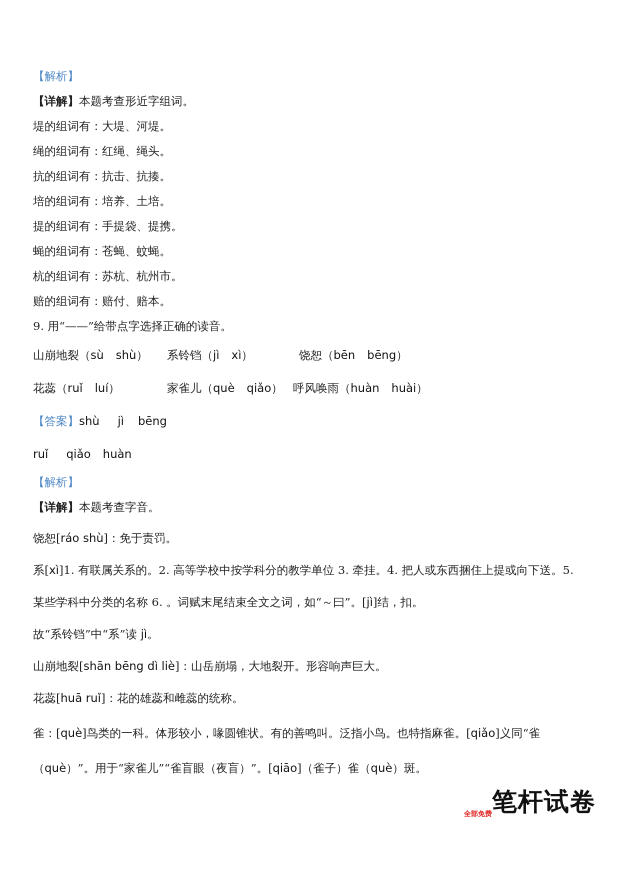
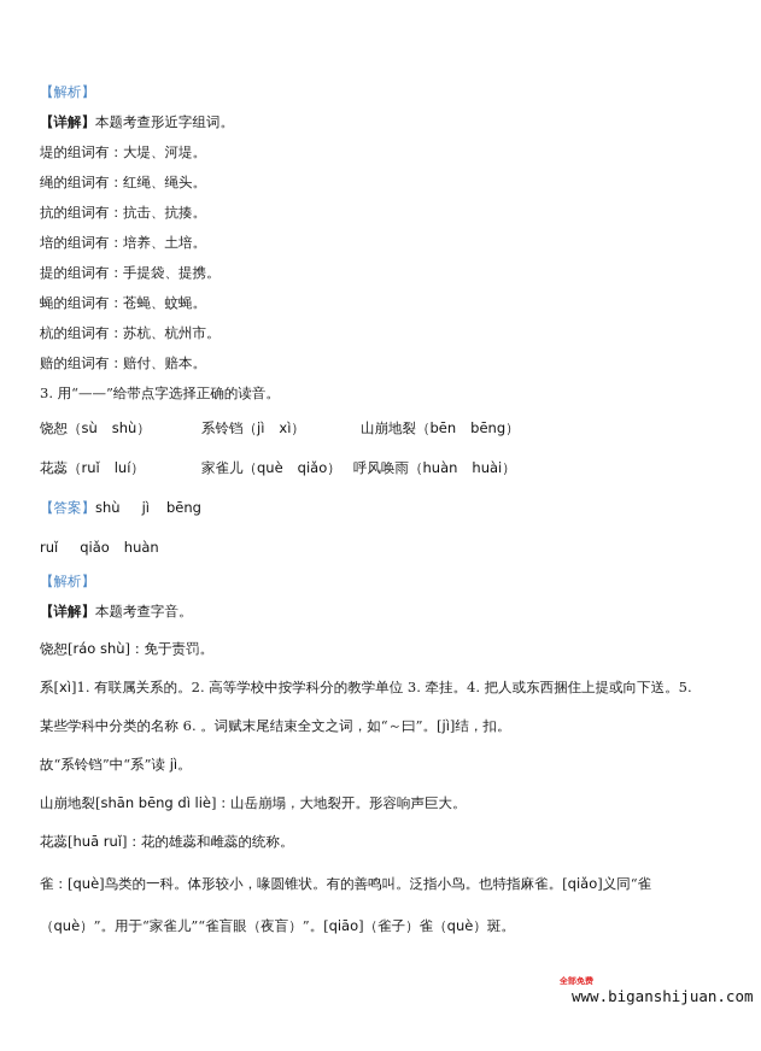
  【解析】
  【详解】本题考查形近字组词。
  堤的组词有：大堤、河堤。
  绳的组词有：红绳、绳头。
  抗的组词有：抗击、抗揍。
  培的组词有：培养、土培。
  提的组词有：手提袋、提携。
  蝇的组词有：苍蝇、蚊蝇。
  杭的组词有：苏杭、杭州市。
  赔的组词有：赔付、赔本。
- 9. 用“——”给带点字选择正确的读音。
+ 3. 用“——”给带点字选择正确的读音。
- 山崩地裂（sù shù）
+ 饶恕（sù shù）
  系铃铛（jì xì）
- 饶恕（bēn bēng）
+ 山崩地裂（bēn bēng）
  花蕊（ruǐ luí）
  家雀儿（què qiǎo）
  呼风唤雨（huàn huài）
  【答案】shù jì bēng
  ruǐ qiǎo huàn
  【解析】
  【详解】本题考查字音。
  饶恕[ráo shù]：免于责罚。
  系[xì]1. 有联属关系的。2. 高等学校中按学科分的教学单位 3. 牵挂。4. 把人或东西捆住上提或向下送。5.
  某些学科中分类的名称 6. 。词赋末尾结束全文之词，如“～曰”。[jì]结，扣。
  故“系铃铛”中“系”读 jì。
  山崩地裂[shān bēng dì liè]：山岳崩塌，大地裂开。形容响声巨大。
  花蕊[huā ruǐ]：花的雄蕊和雌蕊的统称。
  雀：[què]鸟类的一科。体形较小，喙圆锥状。有的善鸣叫。泛指小鸟。也特指麻雀。[qiǎo]义同“雀
  （què）”。用于“家雀儿”“雀盲眼（夜盲）”。[qiāo]（雀子）雀（què）斑。
- 笔杆试卷
  全部免费
+ www.biganshijuan.com
